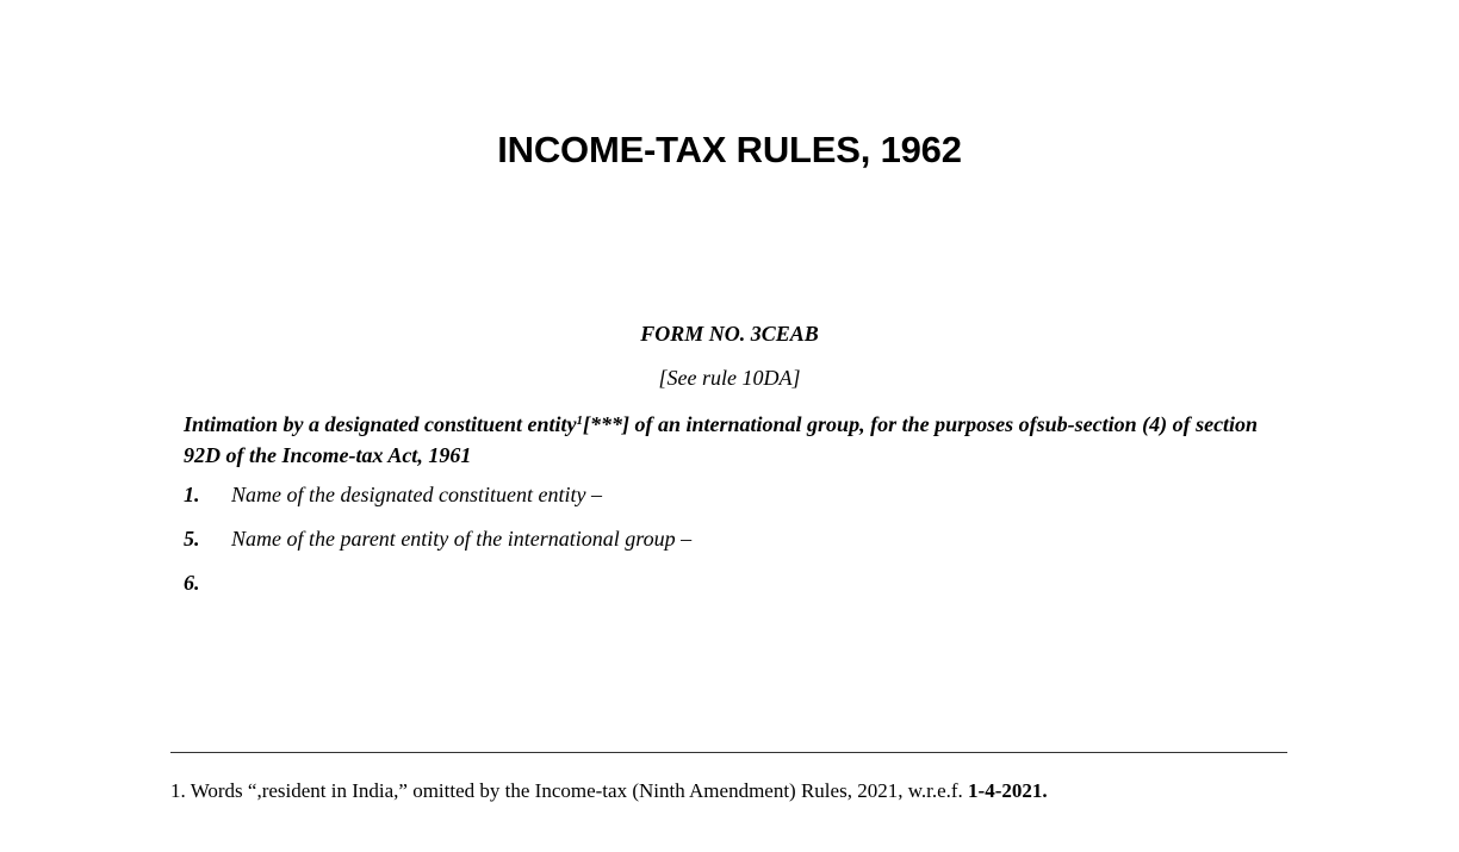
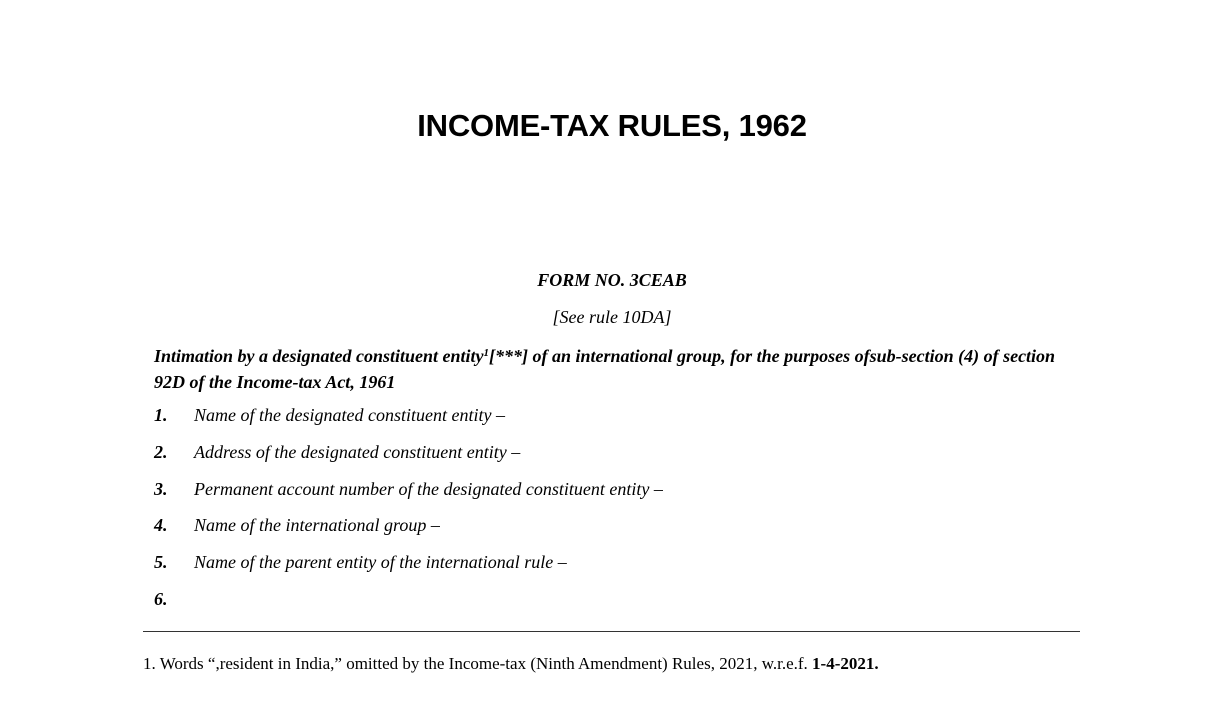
  INCOME-TAX RULES, 1962
  FORM NO. 3CEAB
  [See rule 10DA]
  Intimation by a designated constituent entity1[***] of an international group, for the purposes ofsub-section (4) of section 92D of the Income-tax Act, 1961
  1.
  Name of the designated constituent entity –
+ 2.
+ Address of the designated constituent entity –
+ 3.
+ Permanent account number of the designated constituent entity –
+ 4.
+ Name of the international group –
  5.
- Name of the parent entity of the international group –
+ Name of the parent entity of the international rule –
  6.
  1. Words “,resident in India,” omitted by the Income-tax (Ninth Amendment) Rules, 2021, w.r.e.f. 1-4-2021.
